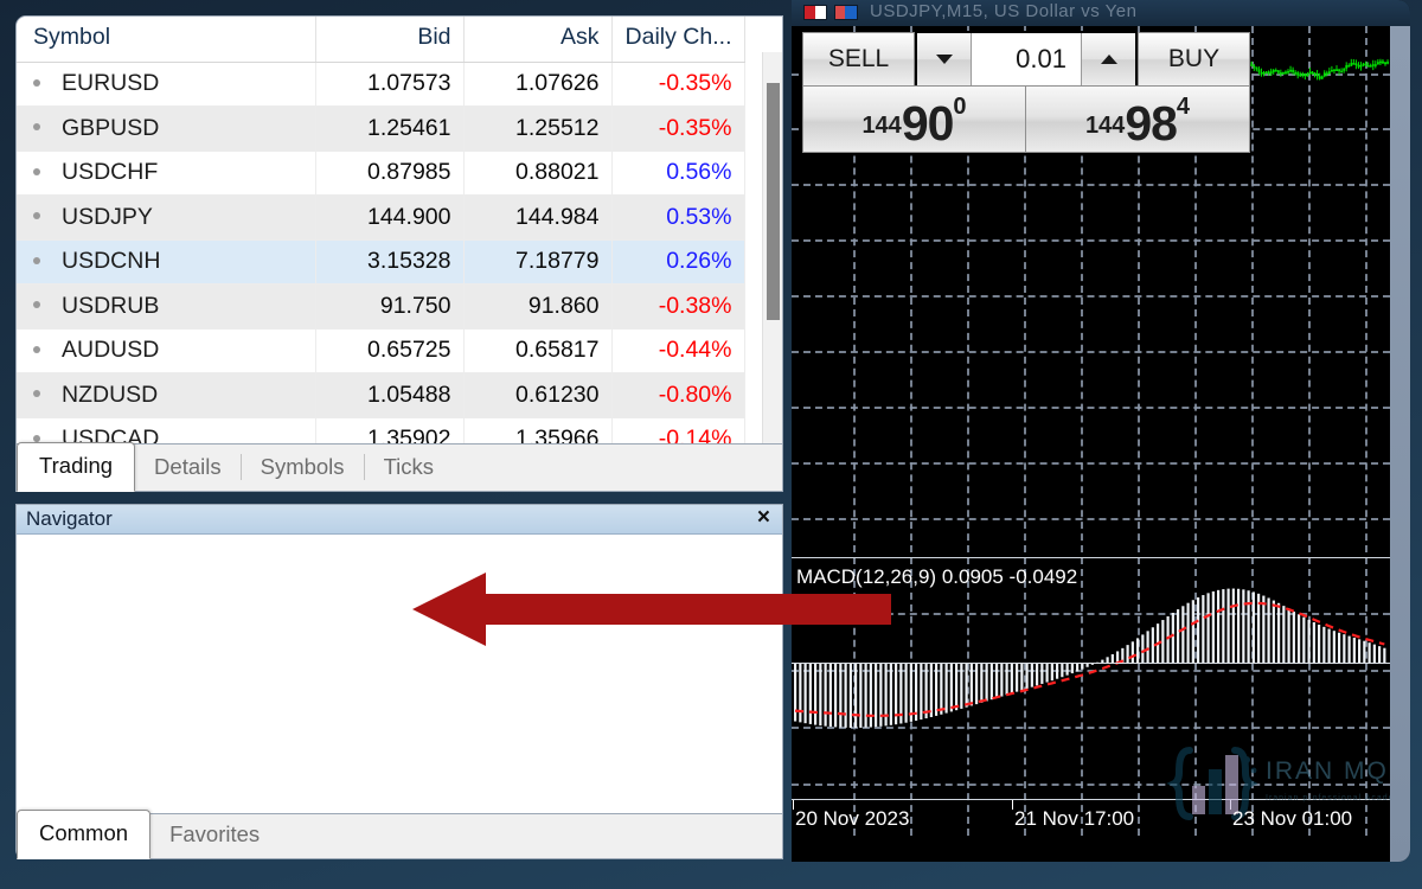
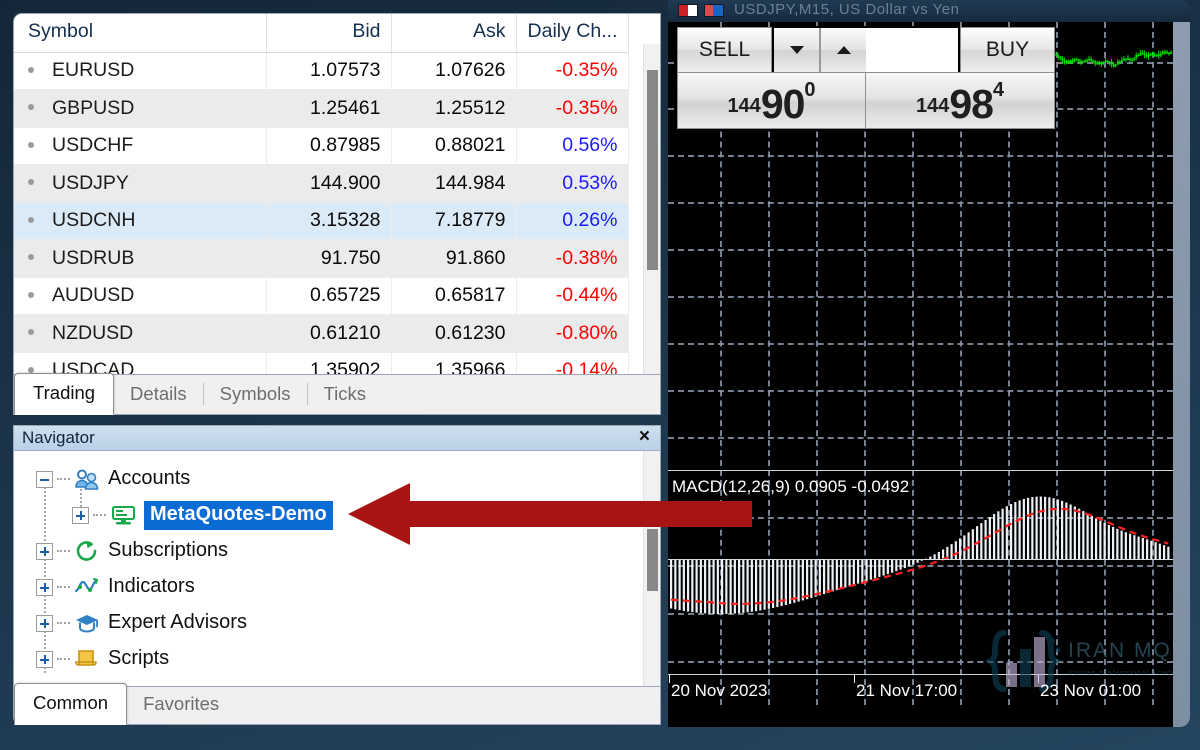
  Symbol	Bid	Ask	Daily Ch...
  EURUSD	1.07573	1.07626	-0.35%
  GBPUSD	1.25461	1.25512	-0.35%
  USDCHF	0.87985	0.88021	0.56%
  USDJPY	144.900	144.984	0.53%
  USDCNH	3.15328	7.18779	0.26%
  USDRUB	91.750	91.860	-0.38%
  AUDUSD	0.65725	0.65817	-0.44%
- NZDUSD	1.05488	0.61230	-0.80%
+ NZDUSD	0.61210	0.61230	-0.80%
  USDCAD	1.35902	1.35966	-0.14%
  Trading
  Details
  Symbols
  Ticks
  Navigator
  ×
+ Accounts
+ MetaQuotes-Demo
+ Subscriptions
+ Indicators
+ Expert Advisors
+ Scripts
  Common
  Favorites
  USDJPY,M15, US Dollar vs Yen
  MACD(12,26,9) 0.0905 -0.0492
  20 Nov 2023
  21 Nov 17:00
  23 Nov 01:00
  IRAN MQ
  SELL
- 0.01
  BUY
  144
  90
  0
  144
  98
  4
